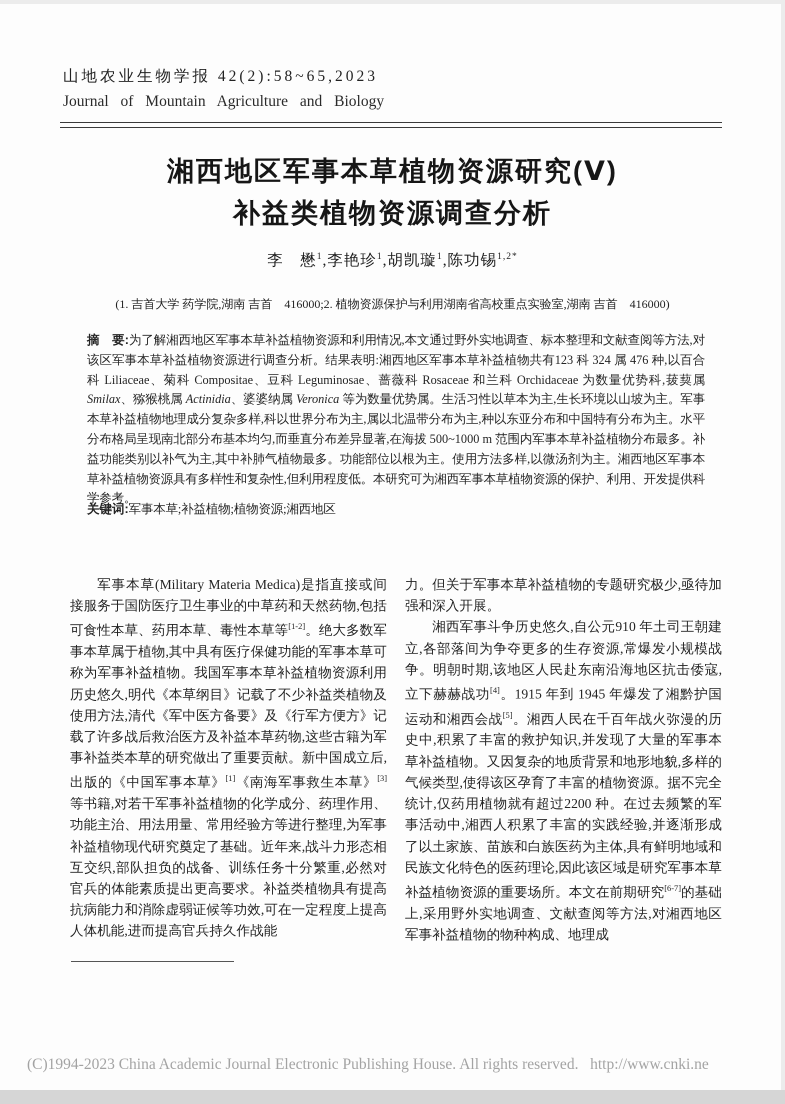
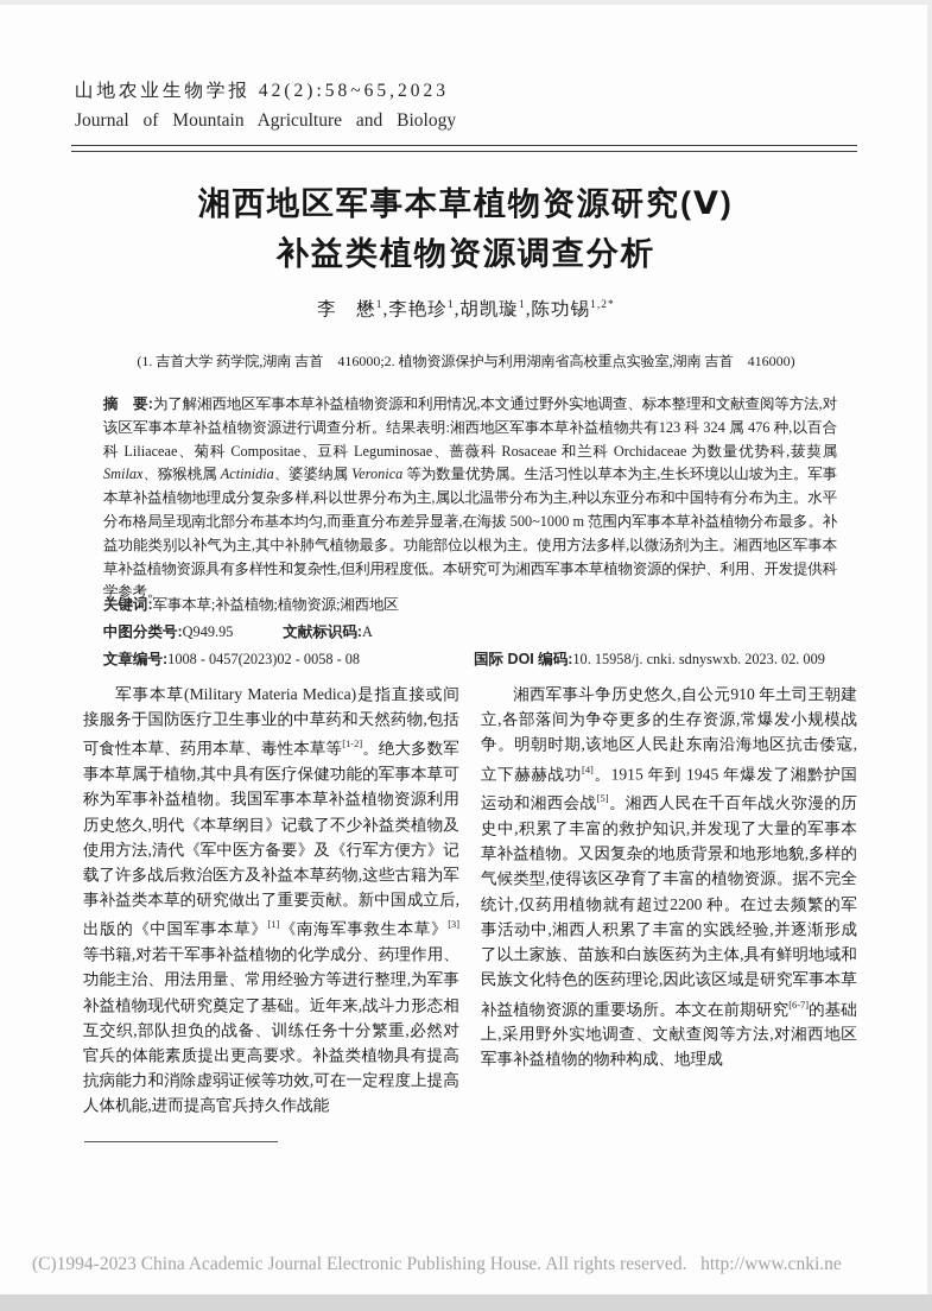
  山地农业生物学报 42(2):58~65,2023
  Journal of Mountain Agriculture and Biology
  湘西地区军事本草植物资源研究(Ⅴ)
  补益类植物资源调查分析
  李 懋1,李艳珍1,胡凯璇1,陈功锡1,2*
  (1. 吉首大学 药学院,湖南 吉首 416000;2. 植物资源保护与利用湖南省高校重点实验室,湖南 吉首 416000)
  摘 要:为了解湘西地区军事本草补益植物资源和利用情况,本文通过野外实地调查、标本整理和文献查阅等方法,对该区军事本草补益植物资源进行调查分析。结果表明:湘西地区军事本草补益植物共有123 科 324 属 476 种,以百合科 Liliaceae、菊科 Compositae、豆科 Leguminosae、蔷薇科 Rosaceae 和兰科 Orchidaceae 为数量优势科,菝葜属 Smilax、猕猴桃属 Actinidia、婆婆纳属 Veronica 等为数量优势属。生活习性以草本为主,生长环境以山坡为主。军事本草补益植物地理成分复杂多样,科以世界分布为主,属以北温带分布为主,种以东亚分布和中国特有分布为主。水平分布格局呈现南北部分布基本均匀,而垂直分布差异显著,在海拔 500~1000 m 范围内军事本草补益植物分布最多。补益功能类别以补气为主,其中补肺气植物最多。功能部位以根为主。使用方法多样,以微汤剂为主。湘西地区军事本草补益植物资源具有多样性和复杂性,但利用程度低。本研究可为湘西军事本草植物资源的保护、利用、开发提供科学参考。
  关键词:军事本草;补益植物;植物资源;湘西地区
+ 中图分类号:Q949.95 文献标识码:A
+ 文章编号:1008 - 0457(2023)02 - 0058 - 08 国际 DOI 编码:10. 15958/j. cnki. sdnyswxb. 2023. 02. 009
  军事本草(Military Materia Medica)是指直接或间接服务于国防医疗卫生事业的中草药和天然药物,包括可食性本草、药用本草、毒性本草等[1-2]。绝大多数军事本草属于植物,其中具有医疗保健功能的军事本草可称为军事补益植物。我国军事本草补益植物资源利用历史悠久,明代《本草纲目》记载了不少补益类植物及使用方法,清代《军中医方备要》及《行军方便方》记载了许多战后救治医方及补益本草药物,这些古籍为军事补益类本草的研究做出了重要贡献。新中国成立后,出版的《中国军事本草》[1]《南海军事救生本草》[3]等书籍,对若干军事补益植物的化学成分、药理作用、功能主治、用法用量、常用经验方等进行整理,为军事补益植物现代研究奠定了基础。近年来,战斗力形态相互交织,部队担负的战备、训练任务十分繁重,必然对官兵的体能素质提出更高要求。补益类植物具有提高抗病能力和消除虚弱证候等功效,可在一定程度上提高人体机能,进而提高官兵持久作战能
- 力。但关于军事本草补益植物的专题研究极少,亟待加强和深入开展。
  湘西军事斗争历史悠久,自公元910 年土司王朝建立,各部落间为争夺更多的生存资源,常爆发小规模战争。明朝时期,该地区人民赴东南沿海地区抗击倭寇,立下赫赫战功[4]。1915 年到 1945 年爆发了湘黔护国运动和湘西会战[5]。湘西人民在千百年战火弥漫的历史中,积累了丰富的救护知识,并发现了大量的军事本草补益植物。又因复杂的地质背景和地形地貌,多样的气候类型,使得该区孕育了丰富的植物资源。据不完全统计,仅药用植物就有超过2200 种。在过去频繁的军事活动中,湘西人积累了丰富的实践经验,并逐渐形成了以土家族、苗族和白族医药为主体,具有鲜明地域和民族文化特色的医药理论,因此该区域是研究军事本草补益植物资源的重要场所。本文在前期研究[6-7]的基础上,采用野外实地调查、文献查阅等方法,对湘西地区军事补益植物的物种构成、地理成
  (C)1994-2023 China Academic Journal Electronic Publishing House. All rights reserved. http://www.cnki.ne
